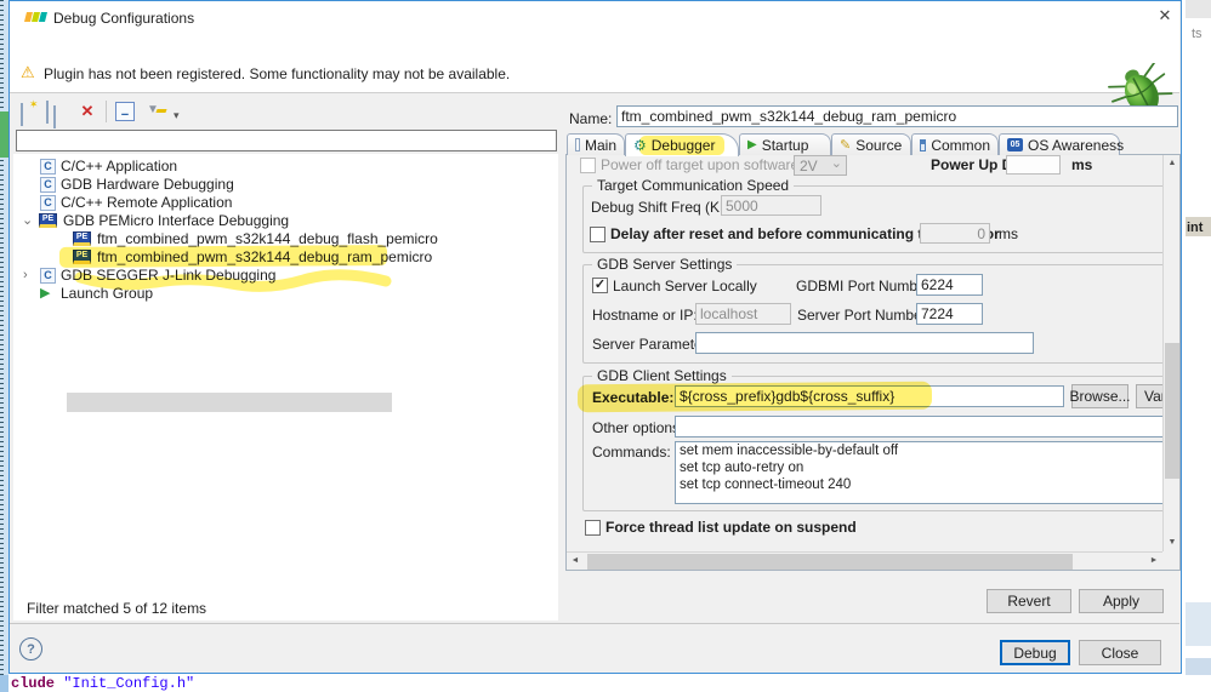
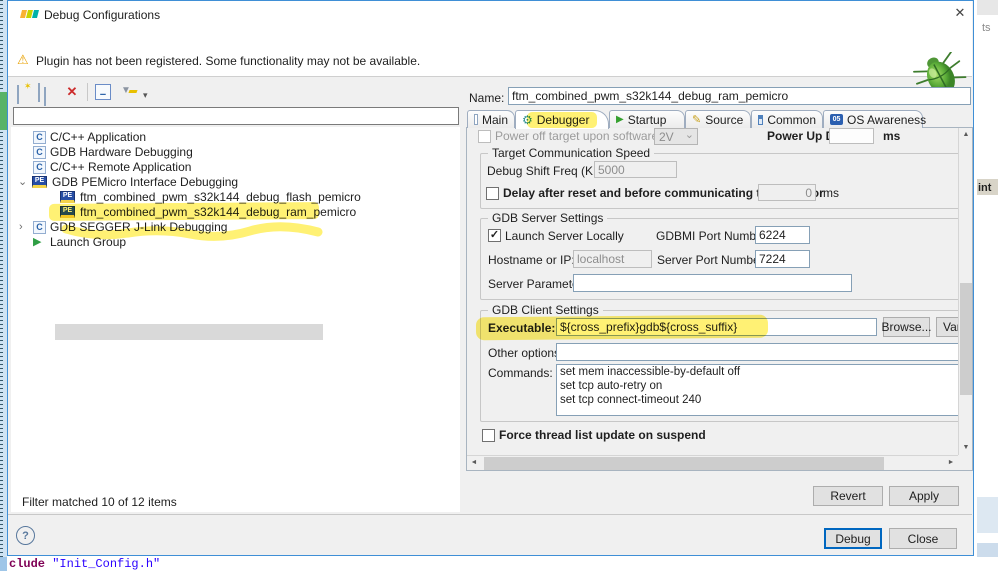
  ts
  int
  clude "Init_Config.h"
  Debug Configurations
  ✕
  ⚠
  Plugin has not been registered. Some functionality may not be available.
  ✶
  ✕
  −
  ▼
  ▾
  C
  C/C++ Application
  C
  GDB Hardware Debugging
  C
  C/C++ Remote Application
  ⌄
  GDB PEMicro Interface Debugging
  ftm_combined_pwm_s32k144_debug_flash_pemicro
  ftm_combined_pwm_s32k144_debug_ram_pemicro
  ›
  C
  GDB SEGGER J-Link Debugging
  ▶
  Launch Group
- Filter matched 5 of 12 items
+ Filter matched 10 of 12 items
  Name:
  ftm_combined_pwm_s32k144_debug_ram_pemicro
  Main
  ⚙
  Debugger
  ▶
  Startup
  ✎
  Source
  Common
  OS Awareness
  Power off target upon softwar
  2V
  ⌄
  ms
  Target Communication Speed
  Debug Shift Freq (K
  5000
  Delay after reset and before communicatingr
  0
  ms
  GDB Server Settings
  ✓
  Launch Server Locally
  GDBMI Port Numb
  6224
  Hostname or IP
  localhost
  Server Port Numb
  7224
  Server Paramet
  GDB Client Settings
  Executable:
  ${cross_prefix}gdb${cross_suffix}
  Browse...
  Other option
  Commands:
  set mem inaccessible-by-default off
  set tcp auto-retry on
  set tcp connect-timeout 240
  Force thread list update on suspend
  Revert
  Apply
  ?
  Debug
  Close
